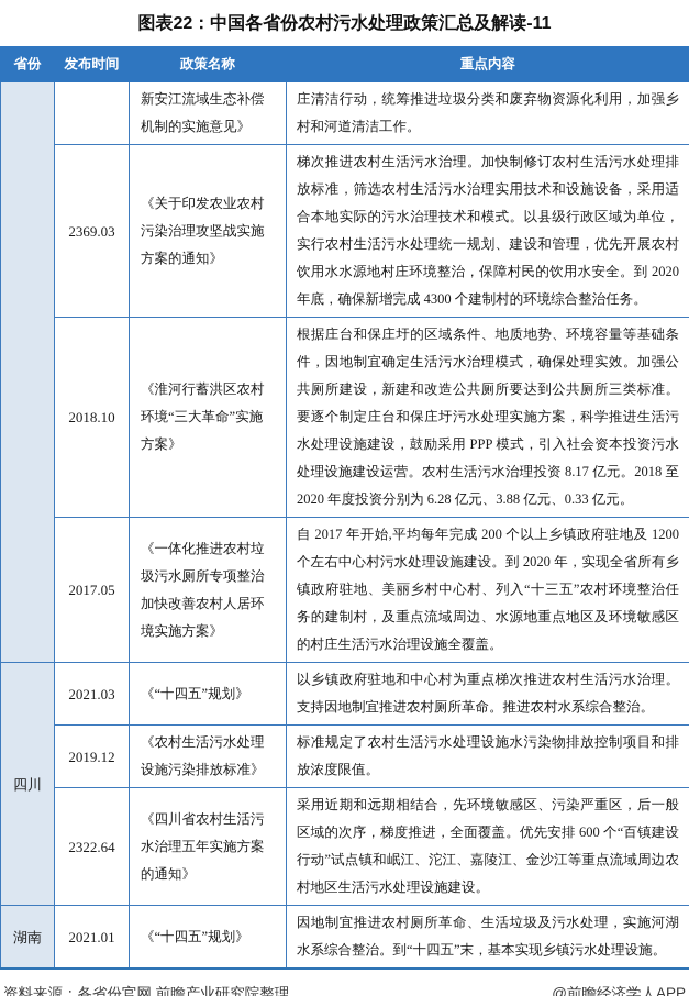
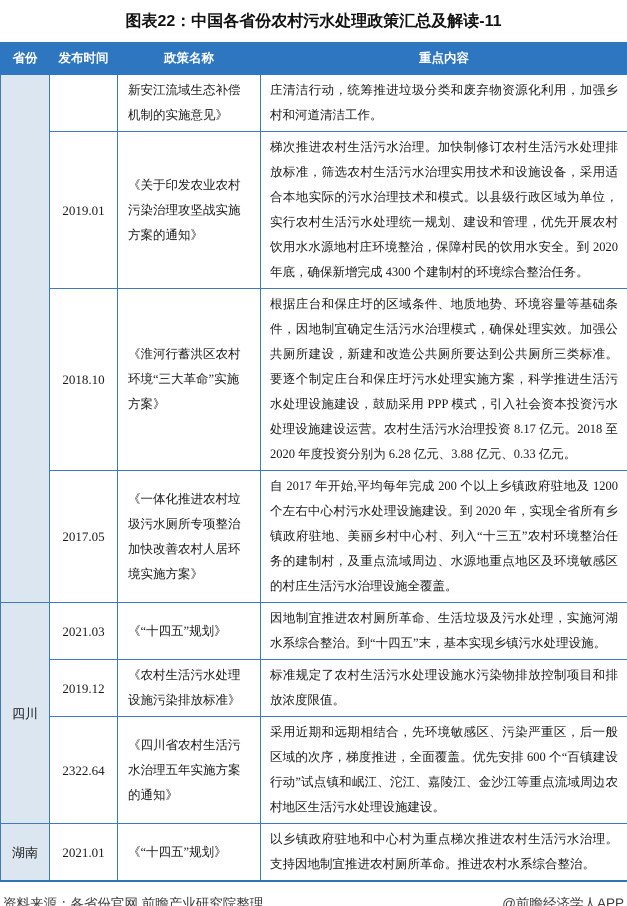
  图表22：中国各省份农村污水处理政策汇总及解读-11
  省份	发布时间	政策名称	重点内容
  		新安江流域生态补偿机制的实施意见》	庄清洁行动，统筹推进垃圾分类和废弃物资源化利用，加强乡村和河道清洁工作。
- 2369.03	《关于印发农业农村污染治理攻坚战实施方案的通知》	梯次推进农村生活污水治理。加快制修订农村生活污水处理排放标准，筛选农村生活污水治理实用技术和设施设备，采用适合本地实际的污水治理技术和模式。以县级行政区域为单位，实行农村生活污水处理统一规划、建设和管理，优先开展农村饮用水水源地村庄环境整治，保障村民的饮用水安全。到 2020 年底，确保新增完成 4300 个建制村的环境综合整治任务。
+ 2019.01	《关于印发农业农村污染治理攻坚战实施方案的通知》	梯次推进农村生活污水治理。加快制修订农村生活污水处理排放标准，筛选农村生活污水治理实用技术和设施设备，采用适合本地实际的污水治理技术和模式。以县级行政区域为单位，实行农村生活污水处理统一规划、建设和管理，优先开展农村饮用水水源地村庄环境整治，保障村民的饮用水安全。到 2020 年底，确保新增完成 4300 个建制村的环境综合整治任务。
  2018.10	《淮河行蓄洪区农村环境“三大革命”实施方案》	根据庄台和保庄圩的区域条件、地质地势、环境容量等基础条件，因地制宜确定生活污水治理模式，确保处理实效。加强公共厕所建设，新建和改造公共厕所要达到公共厕所三类标准。要逐个制定庄台和保庄圩污水处理实施方案，科学推进生活污水处理设施建设，鼓励采用 PPP 模式，引入社会资本投资污水处理设施建设运营。农村生活污水治理投资 8.17 亿元。2018 至 2020 年度投资分别为 6.28 亿元、3.88 亿元、0.33 亿元。
  2017.05	《一体化推进农村垃圾污水厕所专项整治加快改善农村人居环境实施方案》	自 2017 年开始,平均每年完成 200 个以上乡镇政府驻地及 1200 个左右中心村污水处理设施建设。到 2020 年，实现全省所有乡镇政府驻地、美丽乡村中心村、列入“十三五”农村环境整治任务的建制村，及重点流域周边、水源地重点地区及环境敏感区的村庄生活污水治理设施全覆盖。
- 四川	2021.03	《“十四五”规划》	以乡镇政府驻地和中心村为重点梯次推进农村生活污水治理。支持因地制宜推进农村厕所革命。推进农村水系综合整治。
+ 四川	2021.03	《“十四五”规划》	因地制宜推进农村厕所革命、生活垃圾及污水处理，实施河湖水系综合整治。到“十四五”末，基本实现乡镇污水处理设施。
  2019.12	《农村生活污水处理设施污染排放标准》	标准规定了农村生活污水处理设施水污染物排放控制项目和排放浓度限值。
  2322.64	《四川省农村生活污水治理五年实施方案的通知》	采用近期和远期相结合，先环境敏感区、污染严重区，后一般区域的次序，梯度推进，全面覆盖。优先安排 600 个“百镇建设行动”试点镇和岷江、沱江、嘉陵江、金沙江等重点流域周边农村地区生活污水处理设施建设。
- 湖南	2021.01	《“十四五”规划》	因地制宜推进农村厕所革命、生活垃圾及污水处理，实施河湖水系综合整治。到“十四五”末，基本实现乡镇污水处理设施。
+ 湖南	2021.01	《“十四五”规划》	以乡镇政府驻地和中心村为重点梯次推进农村生活污水治理。支持因地制宜推进农村厕所革命。推进农村水系综合整治。
  资料来源：各省份官网 前瞻产业研究院整理
  @前瞻经济学人APP
